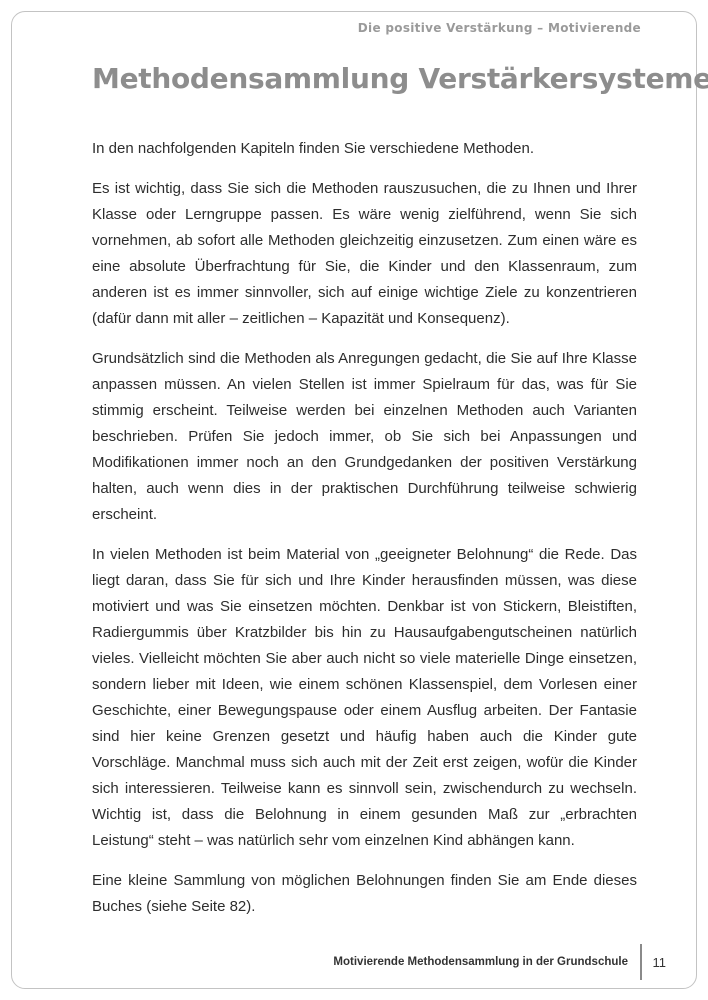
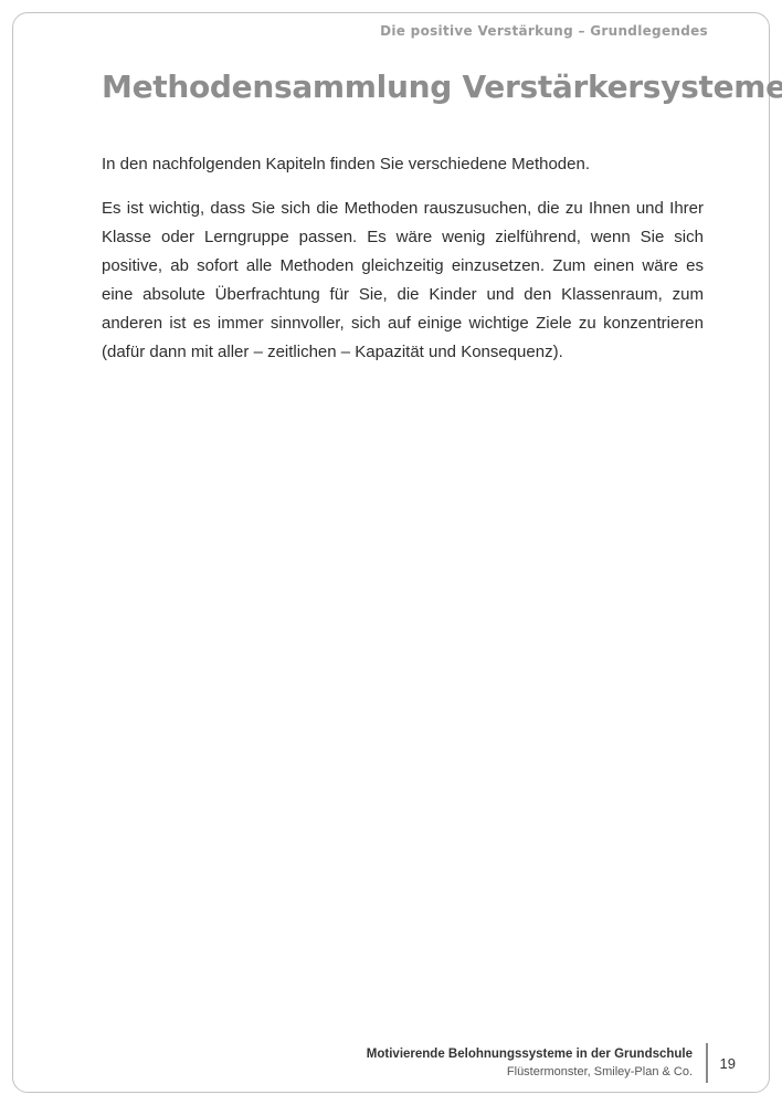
- Die positive Verstärkung – Motivierende
+ Die positive Verstärkung – Grundlegendes
  Methodensammlung Verstärkersysteme
  In den nachfolgenden Kapiteln finden Sie verschiedene Methoden.
- Es ist wichtig, dass Sie sich die Methoden rauszusuchen, die zu Ihnen und Ihrer Klasse oder Lerngruppe passen. Es wäre wenig zielführend, wenn Sie sich vornehmen, ab sofort alle Methoden gleichzeitig einzusetzen. Zum einen wäre es eine absolute Überfrachtung für Sie, die Kinder und den Klassenraum, zum anderen ist es immer sinnvoller, sich auf einige wichtige Ziele zu konzentrieren (dafür dann mit aller – zeitlichen – Kapazität und Konsequenz).
+ Es ist wichtig, dass Sie sich die Methoden rauszusuchen, die zu Ihnen und Ihrer Klasse oder Lerngruppe passen. Es wäre wenig zielführend, wenn Sie sich positive, ab sofort alle Methoden gleichzeitig einzusetzen. Zum einen wäre es eine absolute Überfrachtung für Sie, die Kinder und den Klassenraum, zum anderen ist es immer sinnvoller, sich auf einige wichtige Ziele zu konzentrieren (dafür dann mit aller – zeitlichen – Kapazität und Konsequenz).
- Grundsätzlich sind die Methoden als Anregungen gedacht, die Sie auf Ihre Klasse anpassen müssen. An vielen Stellen ist immer Spielraum für das, was für Sie stimmig erscheint. Teilweise werden bei einzelnen Methoden auch Varianten beschrieben. Prüfen Sie jedoch immer, ob Sie sich bei Anpassungen und Modifikationen immer noch an den Grundgedanken der positiven Verstärkung halten, auch wenn dies in der praktischen Durchführung teilweise schwierig erscheint.
- In vielen Methoden ist beim Material von „geeigneter Belohnung“ die Rede. Das liegt daran, dass Sie für sich und Ihre Kinder herausfinden müssen, was diese motiviert und was Sie einsetzen möchten. Denkbar ist von Stickern, Bleistiften, Radiergummis über Kratzbilder bis hin zu Hausaufgabengutscheinen natürlich vieles. Vielleicht möchten Sie aber auch nicht so viele materielle Dinge einsetzen, sondern lieber mit Ideen, wie einem schönen Klassenspiel, dem Vorlesen einer Geschichte, einer Bewegungspause oder einem Ausflug arbeiten. Der Fantasie sind hier keine Grenzen gesetzt und häufig haben auch die Kinder gute Vorschläge. Manchmal muss sich auch mit der Zeit erst zeigen, wofür die Kinder sich interessieren. Teilweise kann es sinnvoll sein, zwischendurch zu wechseln. Wichtig ist, dass die Belohnung in einem gesunden Maß zur „erbrachten Leistung“ steht – was natürlich sehr vom einzelnen Kind abhängen kann.
- Eine kleine Sammlung von möglichen Belohnungen finden Sie am Ende dieses Buches (siehe Seite 82).
- Motivierende Methodensammlung in der Grundschule
+ Motivierende Belohnungssysteme in der Grundschule
+ Flüstermonster, Smiley-Plan & Co.
- 11
+ 19
